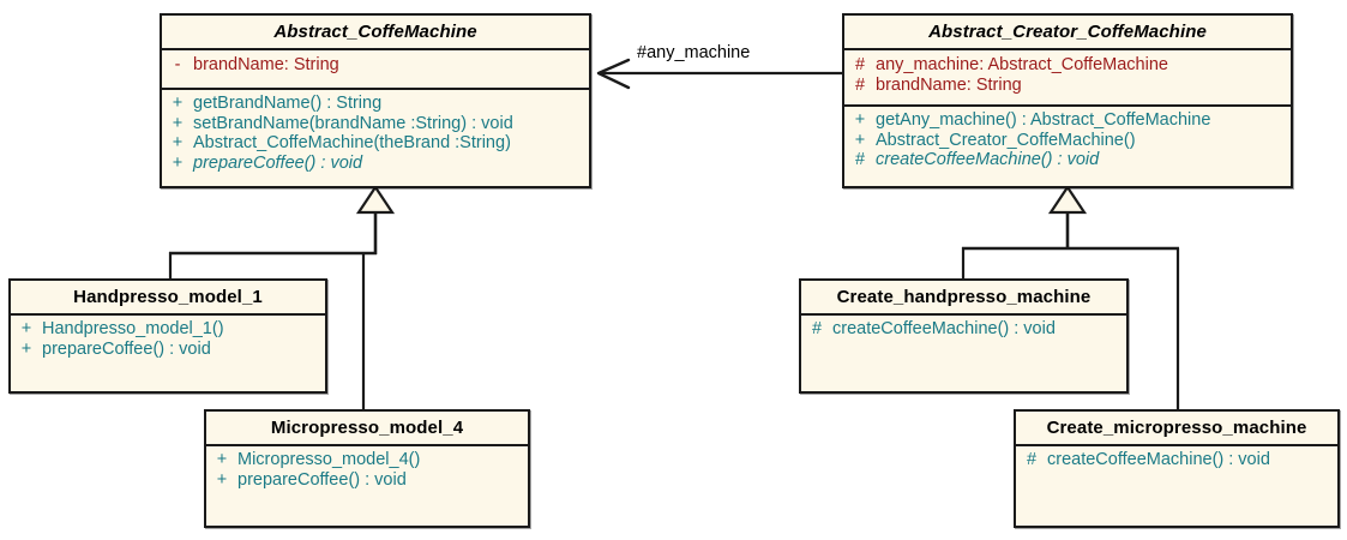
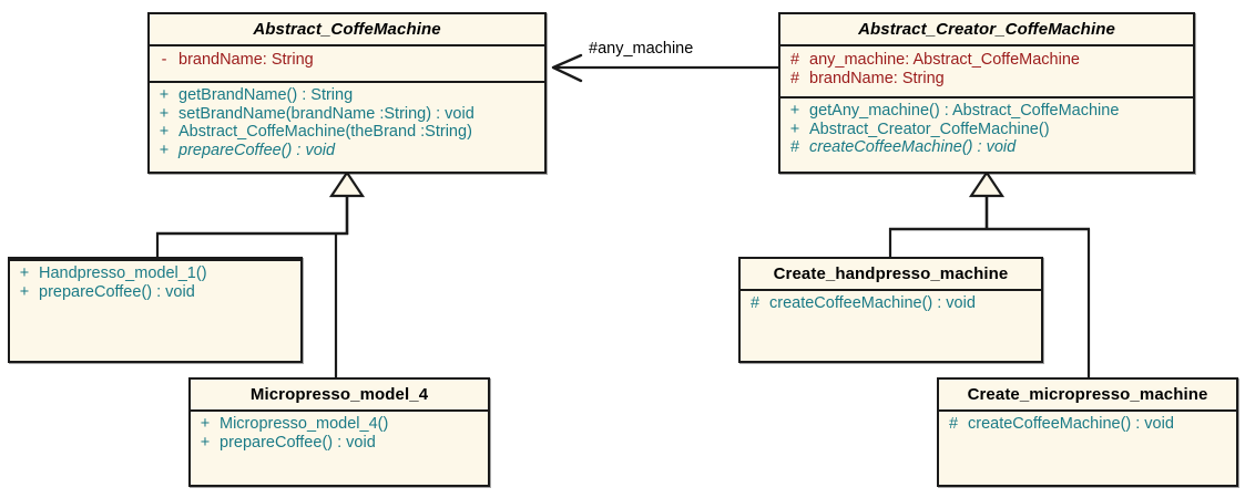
  #any_machine
  Abstract_CoffeMachine
  -
  brandName: String
  +
  getBrandName() : String
  +
  setBrandName(brandName :String) : void
  +
  Abstract_CoffeMachine(theBrand :String)
  +
  prepareCoffee() : void
  Abstract_Creator_CoffeMachine
  #
  any_machine: Abstract_CoffeMachine
  #
  brandName: String
  +
  getAny_machine() : Abstract_CoffeMachine
  +
  Abstract_Creator_CoffeMachine()
  #
  createCoffeeMachine() : void
- Handpresso_model_1
  +
  Handpresso_model_1()
  +
  prepareCoffee() : void
  Micropresso_model_4
  +
  Micropresso_model_4()
  +
  prepareCoffee() : void
  Create_handpresso_machine
  #
  createCoffeeMachine() : void
  Create_micropresso_machine
  #
  createCoffeeMachine() : void
